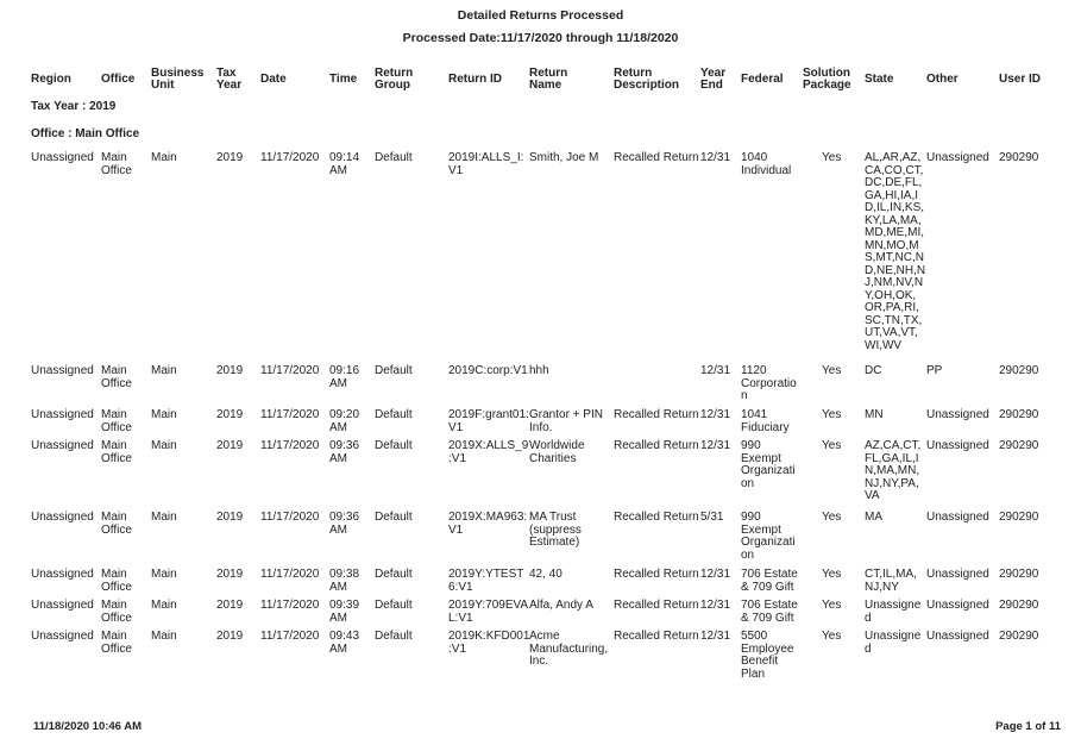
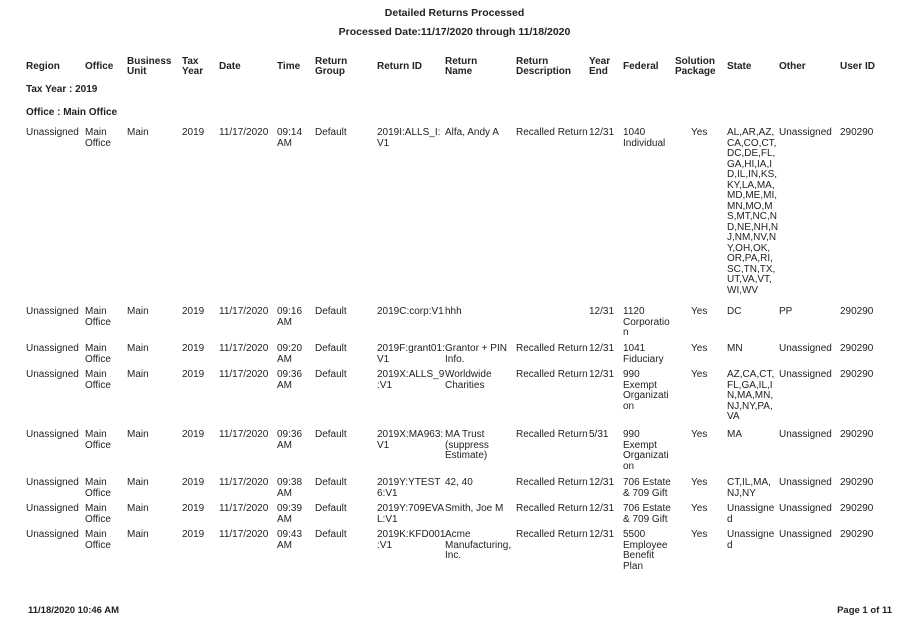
  Detailed Returns Processed
  Processed Date:11/17/2020 through 11/18/2020
  Region
  Office
  Business
  Unit
  Tax
  Year
  Date
  Time
  Return
  Group
  Return ID
  Return
  Name
  Return
  Description
  Year
  End
  Federal
  Solution
  Package
  State
  Other
  User ID
  Tax Year : 2019
  Office : Main Office
  Unassigned
  Main
  Office
  Main
  2019
  11/17/2020
  09:14
  AM
  Default
  2019I:ALLS_I:
  V1
- Smith, Joe M
+ Alfa, Andy A
  Recalled Return
  12/31
  1040
  Individual
  Yes
  AL,AR,AZ,
  CA,CO,CT,
  DC,DE,FL,
  GA,HI,IA,I
  D,IL,IN,KS,
  KY,LA,MA,
  MD,ME,MI,
  MN,MO,M
  S,MT,NC,N
  D,NE,NH,N
  J,NM,NV,N
  Y,OH,OK,
  OR,PA,RI,
  SC,TN,TX,
  UT,VA,VT,
  WI,WV
  Unassigned
  290290
  Unassigned
  Main
  Office
  Main
  2019
  11/17/2020
  09:16
  AM
  Default
  2019C:corp:V1
  hhh
  12/31
  1120
  Corporatio
  n
  Yes
  DC
  PP
  290290
  Unassigned
  Main
  Office
  Main
  2019
  11/17/2020
  09:20
  AM
  Default
  2019F:grant01:
  V1
  Grantor + PIN
  Info.
  Recalled Return
  12/31
  1041
  Fiduciary
  Yes
  MN
  Unassigned
  290290
  Unassigned
  Main
  Office
  Main
  2019
  11/17/2020
  09:36
  AM
  Default
  2019X:ALLS_9
  :V1
  Worldwide
  Charities
  Recalled Return
  12/31
  990
  Exempt
  Organizati
  on
  Yes
  AZ,CA,CT,
  FL,GA,IL,I
  N,MA,MN,
  NJ,NY,PA,
  VA
  Unassigned
  290290
  Unassigned
  Main
  Office
  Main
  2019
  11/17/2020
  09:36
  AM
  Default
  2019X:MA963:
  V1
  MA Trust
  (suppress
  Estimate)
  Recalled Return
  5/31
  990
  Exempt
  Organizati
  on
  Yes
  MA
  Unassigned
  290290
  Unassigned
  Main
  Office
  Main
  2019
  11/17/2020
  09:38
  AM
  Default
  2019Y:YTEST
  6:V1
  42, 40
  Recalled Return
  12/31
  706 Estate
  & 709 Gift
  Yes
  CT,IL,MA,
  NJ,NY
  Unassigned
  290290
  Unassigned
  Main
  Office
  Main
  2019
  11/17/2020
  09:39
  AM
  Default
  2019Y:709EVA
  L:V1
- Alfa, Andy A
+ Smith, Joe M
  Recalled Return
  12/31
  706 Estate
  & 709 Gift
  Yes
  Unassigne
  d
  Unassigned
  290290
  Unassigned
  Main
  Office
  Main
  2019
  11/17/2020
  09:43
  AM
  Default
  2019K:KFD001
  :V1
  Acme
  Manufacturing,
  Inc.
  Recalled Return
  12/31
  5500
  Employee
  Benefit
  Plan
  Yes
  Unassigne
  d
  Unassigned
  290290
  11/18/2020 10:46 AM
  Page 1 of 11
